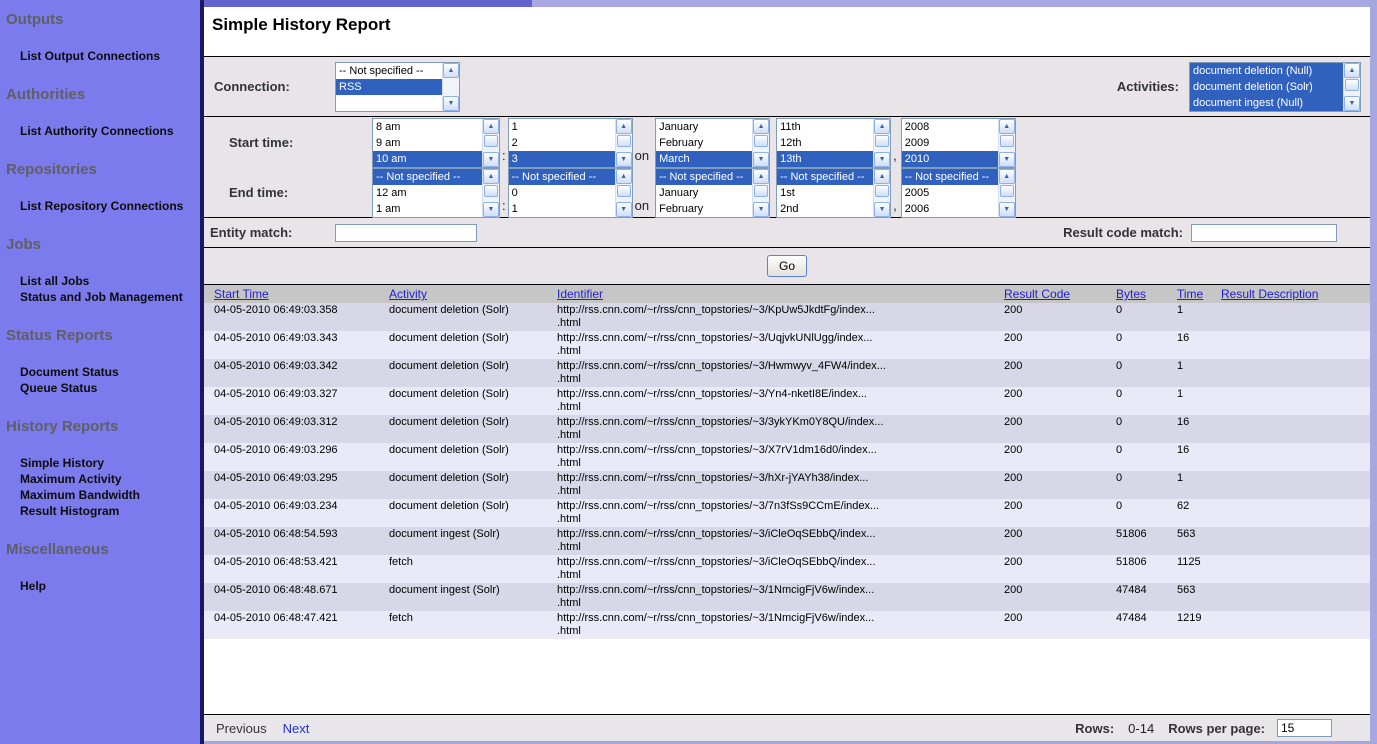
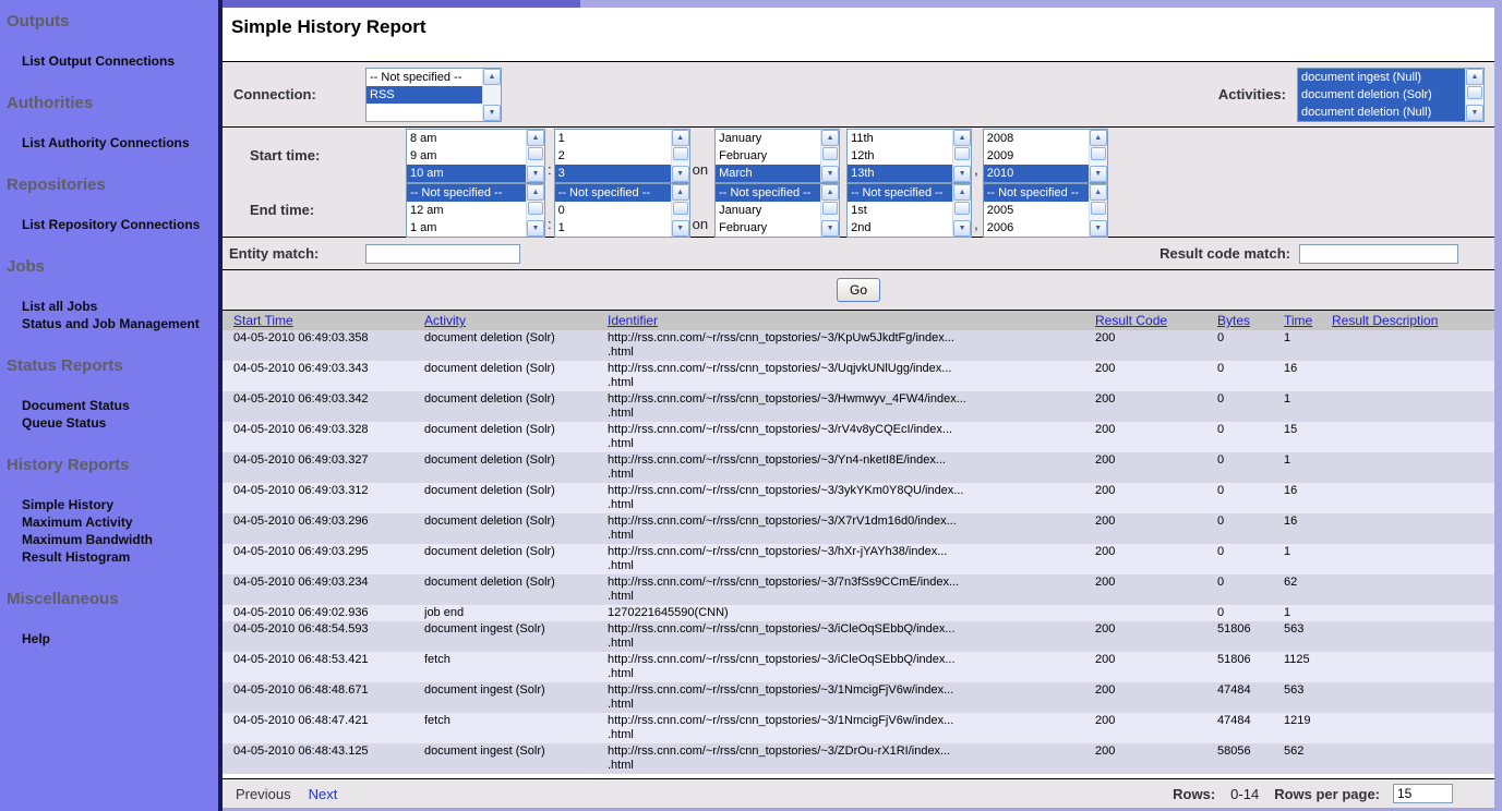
  Outputs
  List Output Connections
  Authorities
  List Authority Connections
  Repositories
  List Repository Connections
  Jobs
  List all Jobs
  Status and Job Management
  Status Reports
  Document Status
  Queue Status
  History Reports
  Simple History
  Maximum Activity
  Maximum Bandwidth
  Result Histogram
  Miscellaneous
  Help
  Simple History Report
  Connection:
  -- Not specified --
  RSS
  Activities:
- document deletion (Null)
+ document ingest (Null)
  document deletion (Solr)
- document ingest (Null)
+ document deletion (Null)
  Start time:
  8 am
  9 am
  10 am
  :
  1
  2
  3
  on
  January
  February
  March
  11th
  12th
  13th
  ,
  2008
  2009
  2010
  End time:
  -- Not specified --
  12 am
  1 am
  :
  -- Not specified --
  0
  1
  on
  -- Not specified --
  January
  February
  -- Not specified --
  1st
  2nd
  ,
  -- Not specified --
  2005
  2006
  Entity match:
  Result code match:
  Go
  Start Time	Activity	Identifier	Result Code	Bytes	Time	Result Description
  04-05-2010 06:49:03.358	document deletion (Solr)	http://rss.cnn.com/~r/rss/cnn_topstories/~3/KpUw5JkdtFg/index... .html	200	0	1
  04-05-2010 06:49:03.343	document deletion (Solr)	http://rss.cnn.com/~r/rss/cnn_topstories/~3/UqjvkUNlUgg/index... .html	200	0	16
  04-05-2010 06:49:03.342	document deletion (Solr)	http://rss.cnn.com/~r/rss/cnn_topstories/~3/Hwmwyv_4FW4/index... .html	200	0	1
+ 04-05-2010 06:49:03.328	document deletion (Solr)	http://rss.cnn.com/~r/rss/cnn_topstories/~3/rV4v8yCQEcI/index... .html	200	0	15
  04-05-2010 06:49:03.327	document deletion (Solr)	http://rss.cnn.com/~r/rss/cnn_topstories/~3/Yn4-nketI8E/index... .html	200	0	1
  04-05-2010 06:49:03.312	document deletion (Solr)	http://rss.cnn.com/~r/rss/cnn_topstories/~3/3ykYKm0Y8QU/index... .html	200	0	16
  04-05-2010 06:49:03.296	document deletion (Solr)	http://rss.cnn.com/~r/rss/cnn_topstories/~3/X7rV1dm16d0/index... .html	200	0	16
  04-05-2010 06:49:03.295	document deletion (Solr)	http://rss.cnn.com/~r/rss/cnn_topstories/~3/hXr-jYAYh38/index... .html	200	0	1
  04-05-2010 06:49:03.234	document deletion (Solr)	http://rss.cnn.com/~r/rss/cnn_topstories/~3/7n3fSs9CCmE/index... .html	200	0	62
+ 04-05-2010 06:49:02.936	job end	1270221645590(CNN)		0	1
  04-05-2010 06:48:54.593	document ingest (Solr)	http://rss.cnn.com/~r/rss/cnn_topstories/~3/iCleOqSEbbQ/index... .html	200	51806	563
  04-05-2010 06:48:53.421	fetch	http://rss.cnn.com/~r/rss/cnn_topstories/~3/iCleOqSEbbQ/index... .html	200	51806	1125
  04-05-2010 06:48:48.671	document ingest (Solr)	http://rss.cnn.com/~r/rss/cnn_topstories/~3/1NmcigFjV6w/index... .html	200	47484	563
  04-05-2010 06:48:47.421	fetch	http://rss.cnn.com/~r/rss/cnn_topstories/~3/1NmcigFjV6w/index... .html	200	47484	1219
+ 04-05-2010 06:48:43.125	document ingest (Solr)	http://rss.cnn.com/~r/rss/cnn_topstories/~3/ZDrOu-rX1RI/index... .html	200	58056	562
  Previous
  Next
  Rows:
  0-14
  Rows per page:
  15
